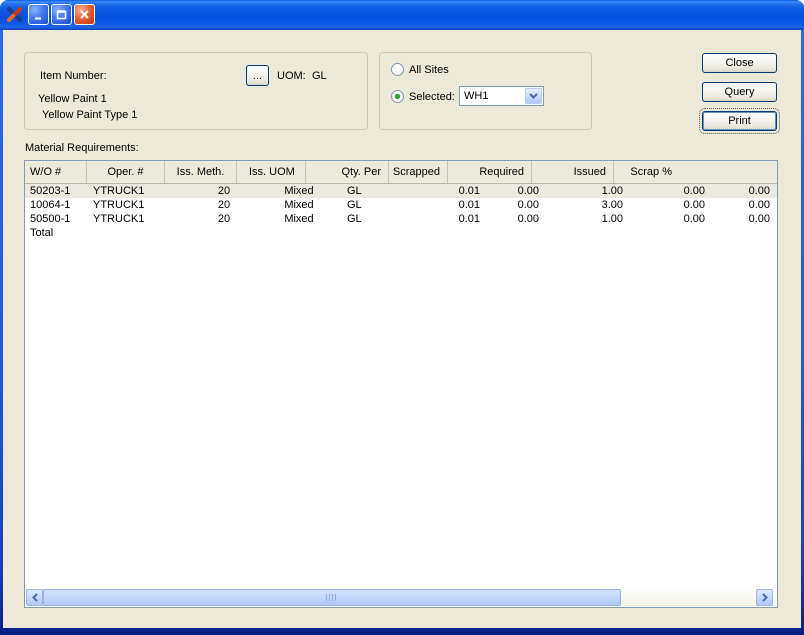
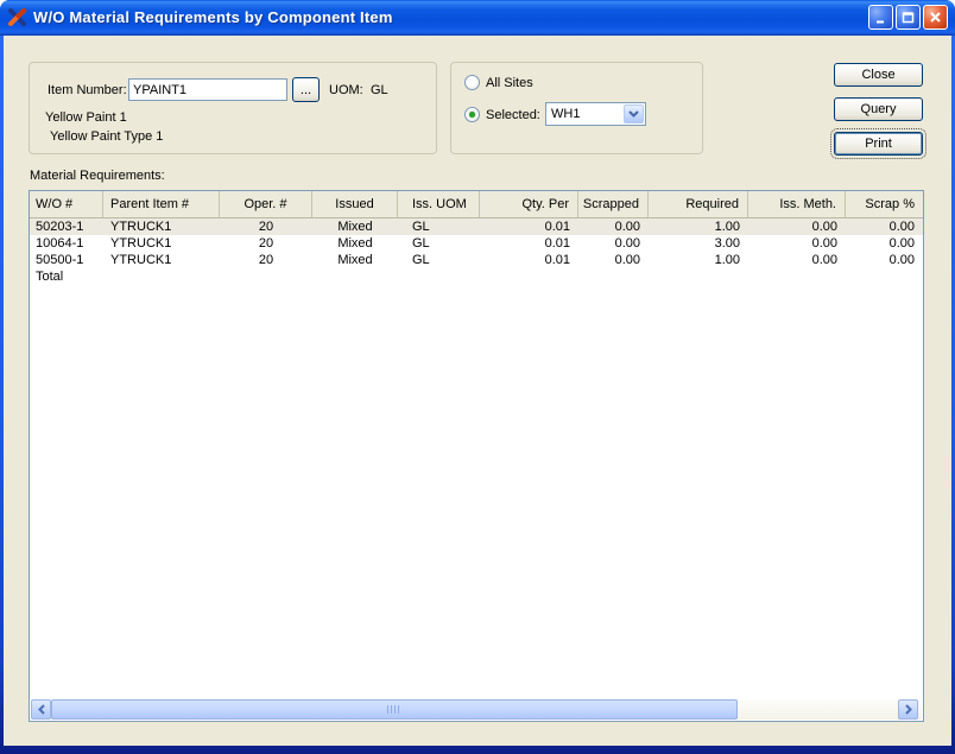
+ W/O Material Requirements by Component Item
  Item Number:
+ YPAINT1
  ...
  UOM:
  GL
  Yellow Paint 1
  Yellow Paint Type 1
  All Sites
  Selected:
  WH1
  Close
  Query
  Print
  Material Requirements:
  W/O #
+ Parent Item #
  Oper. #
- Iss. Meth.
+ Issued
  Iss. UOM
  Qty. Per
  Scrapped
  Required
- Issued
+ Iss. Meth.
  Scrap %
  50203-1
  YTRUCK1
  20
  Mixed
  GL
  0.01
  0.00
  1.00
  0.00
  0.00
  10064-1
  YTRUCK1
  20
  Mixed
  GL
  0.01
  0.00
  3.00
  0.00
  0.00
  50500-1
  YTRUCK1
  20
  Mixed
  GL
  0.01
  0.00
  1.00
  0.00
  0.00
  Total
